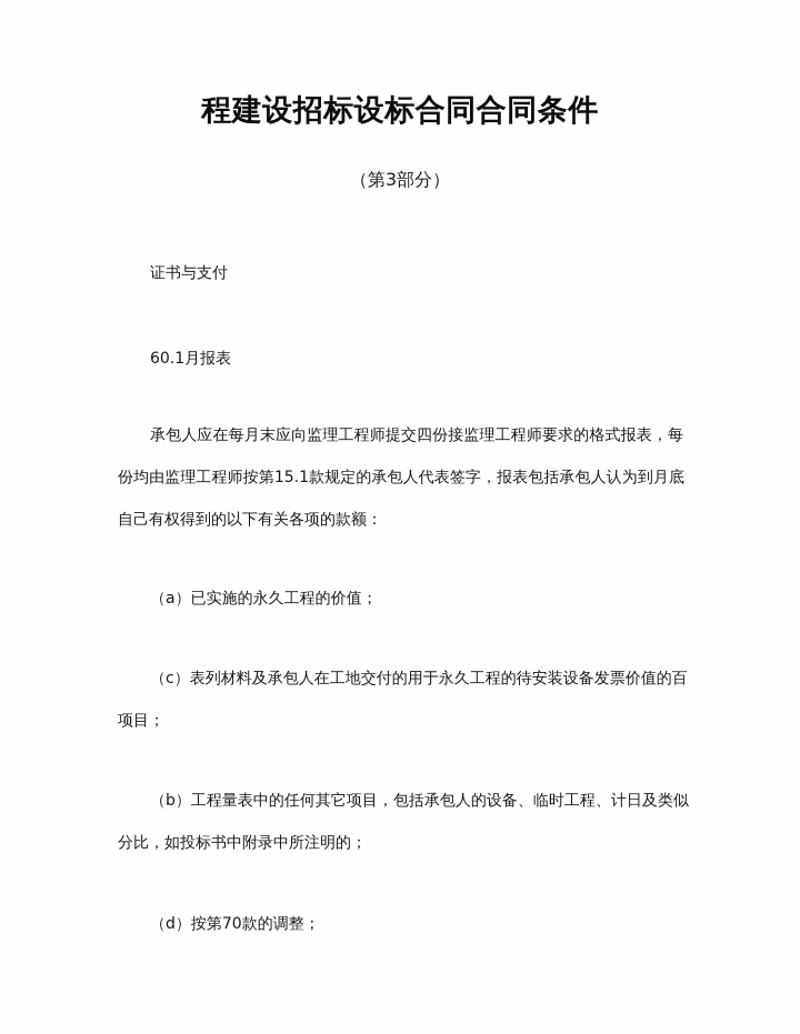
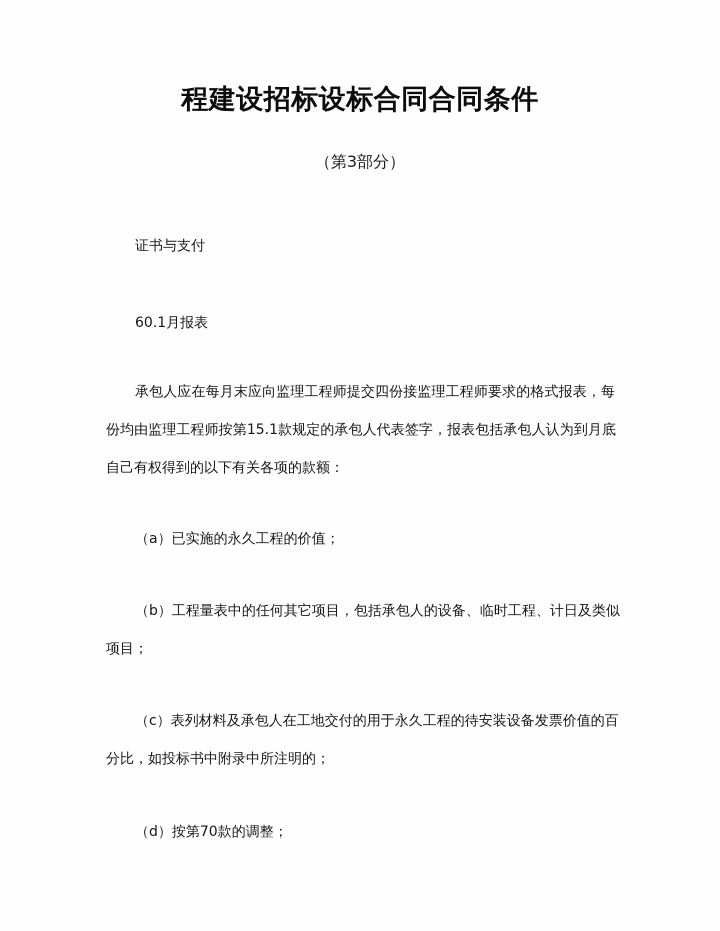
  程建设招标设标合同合同条件
  （第3部分）
  证书与支付
  60.1月报表
  承包人应在每月末应向监理工程师提交四份接监理工程师要求的格式报表，每
  份均由监理工程师按第15.1款规定的承包人代表签字，报表包括承包人认为到月底
  自己有权得到的以下有关各项的款额：
  （a）已实施的永久工程的价值；
- （c）表列材料及承包人在工地交付的用于永久工程的待安装设备发票价值的百
+ （b）工程量表中的任何其它项目，包括承包人的设备、临时工程、计日及类似
  项目；
- （b）工程量表中的任何其它项目，包括承包人的设备、临时工程、计日及类似
+ （c）表列材料及承包人在工地交付的用于永久工程的待安装设备发票价值的百
  分比，如投标书中附录中所注明的；
  （d）按第70款的调整；
